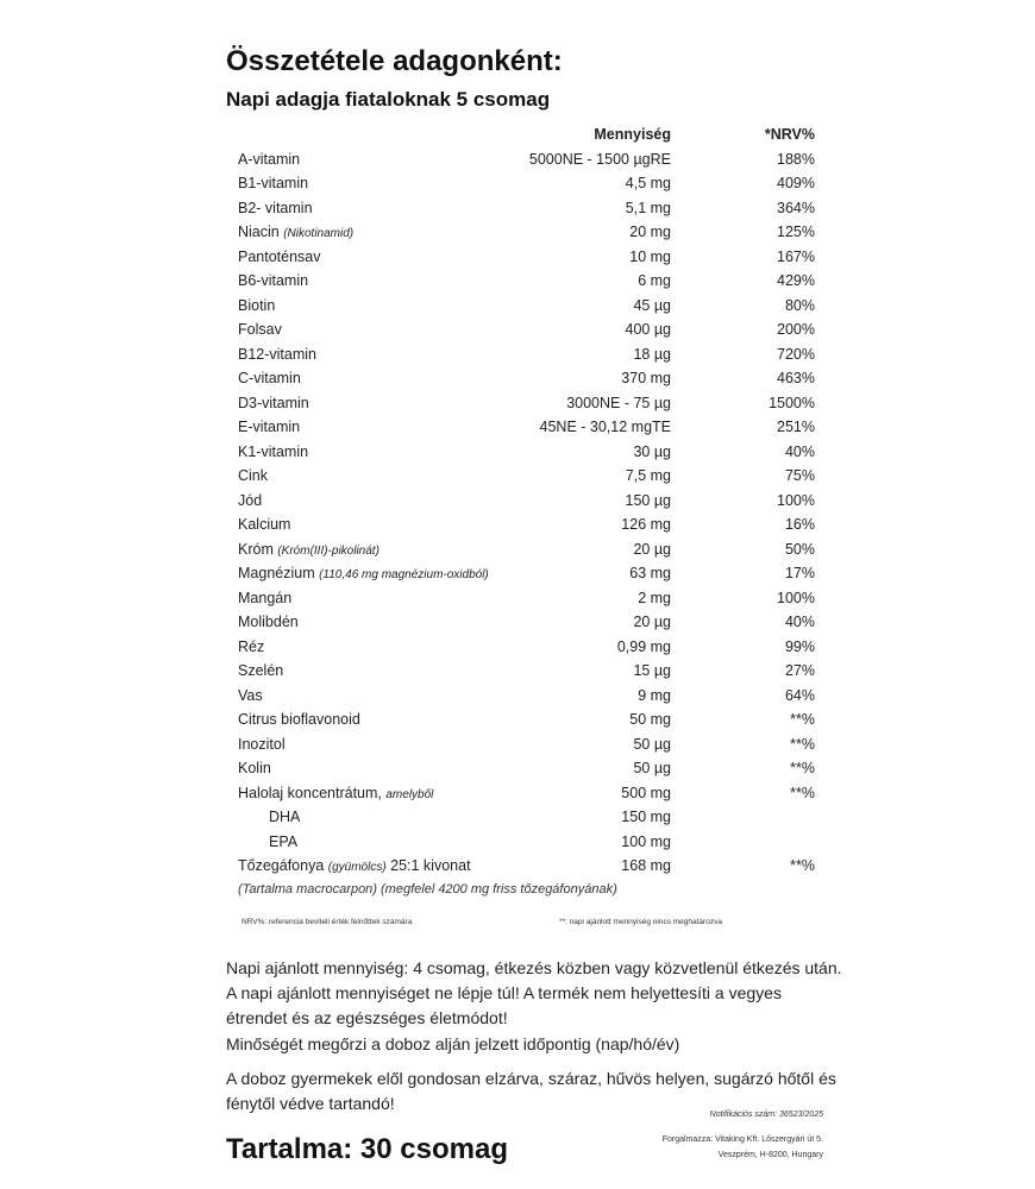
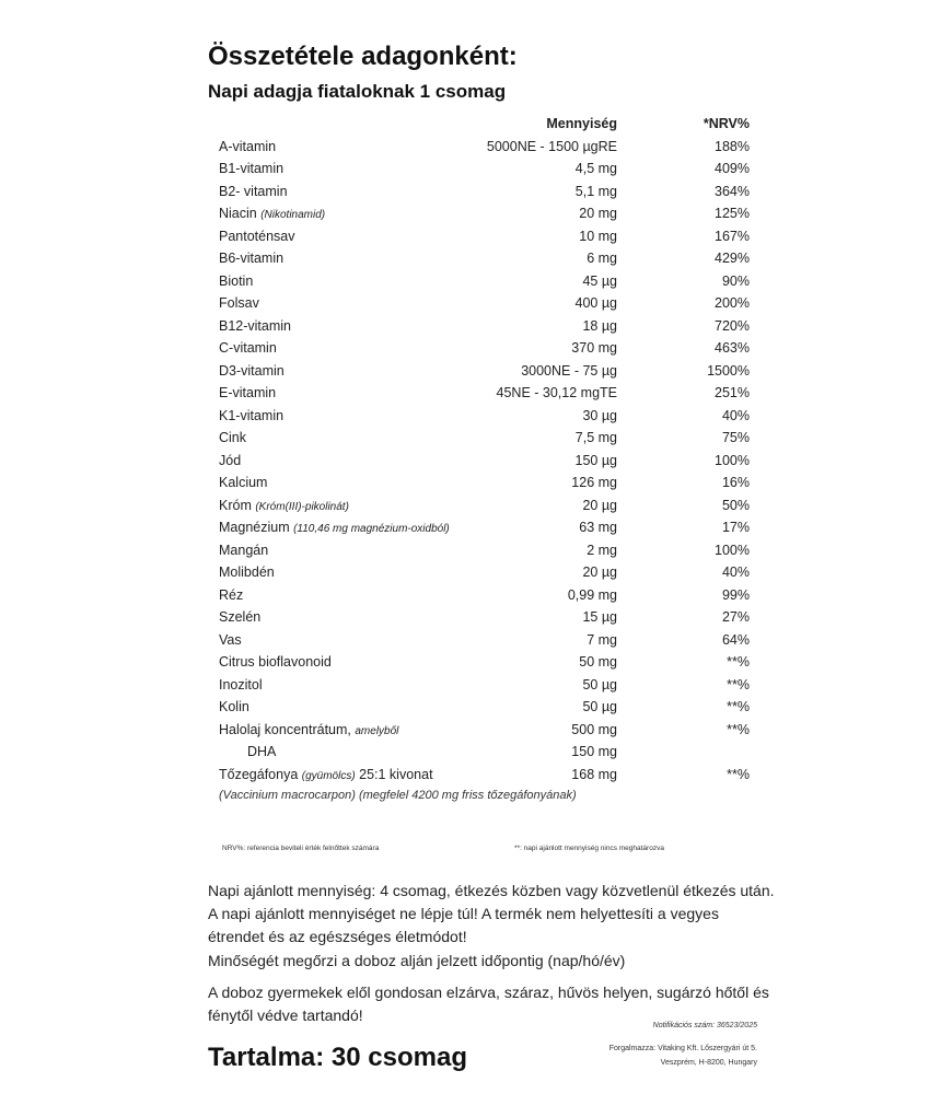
  Összetétele adagonként:
- Napi adagja fiataloknak 5 csomag
+ Napi adagja fiataloknak 1 csomag
  Mennyiség
  *NRV%
  A-vitamin
  5000NE - 1500 µgRE
  188%
  B1-vitamin
  4,5 mg
  409%
  B2- vitamin
  5,1 mg
  364%
  Niacin (Nikotinamid)
  20 mg
  125%
  Pantoténsav
  10 mg
  167%
  B6-vitamin
  6 mg
  429%
  Biotin
  45 µg
- 80%
+ 90%
  Folsav
  400 µg
  200%
  B12-vitamin
  18 µg
  720%
  C-vitamin
  370 mg
  463%
  D3-vitamin
  3000NE - 75 µg
  1500%
  E-vitamin
  45NE - 30,12 mgTE
  251%
  K1-vitamin
  30 µg
  40%
  Cink
  7,5 mg
  75%
  Jód
  150 µg
  100%
  Kalcium
  126 mg
  16%
  Króm (Króm(III)-pikolinát)
  20 µg
  50%
  Magnézium (110,46 mg magnézium-oxidból)
  63 mg
  17%
  Mangán
  2 mg
  100%
  Molibdén
  20 µg
  40%
  Réz
  0,99 mg
  99%
  Szelén
  15 µg
  27%
  Vas
- 9 mg
+ 7 mg
  64%
  Citrus bioflavonoid
  50 mg
  **%
  Inozitol
  50 µg
  **%
  Kolin
  50 µg
  **%
  Halolaj koncentrátum, amelyből
  500 mg
  **%
  DHA
  150 mg
- EPA
- 100 mg
  Tőzegáfonya (gyümölcs) 25:1 kivonat
  168 mg
  **%
- (Tartalma macrocarpon) (megfelel 4200 mg friss tőzegáfonyának)
+ (Vaccinium macrocarpon) (megfelel 4200 mg friss tőzegáfonyának)
  Napi ajánlott mennyiség: 4 csomag, étkezés közben vagy közvetlenül étkezés után. A napi ajánlott mennyiséget ne lépje túl! A termék nem helyettesíti a vegyes étrendet és az egészséges életmódot!
  Minőségét megőrzi a doboz alján jelzett időpontig (nap/hó/év)
  A doboz gyermekek elől gondosan elzárva, száraz, hűvös helyen, sugárzó hőtől és fénytől védve tartandó!
  Tartalma: 30 csomag
